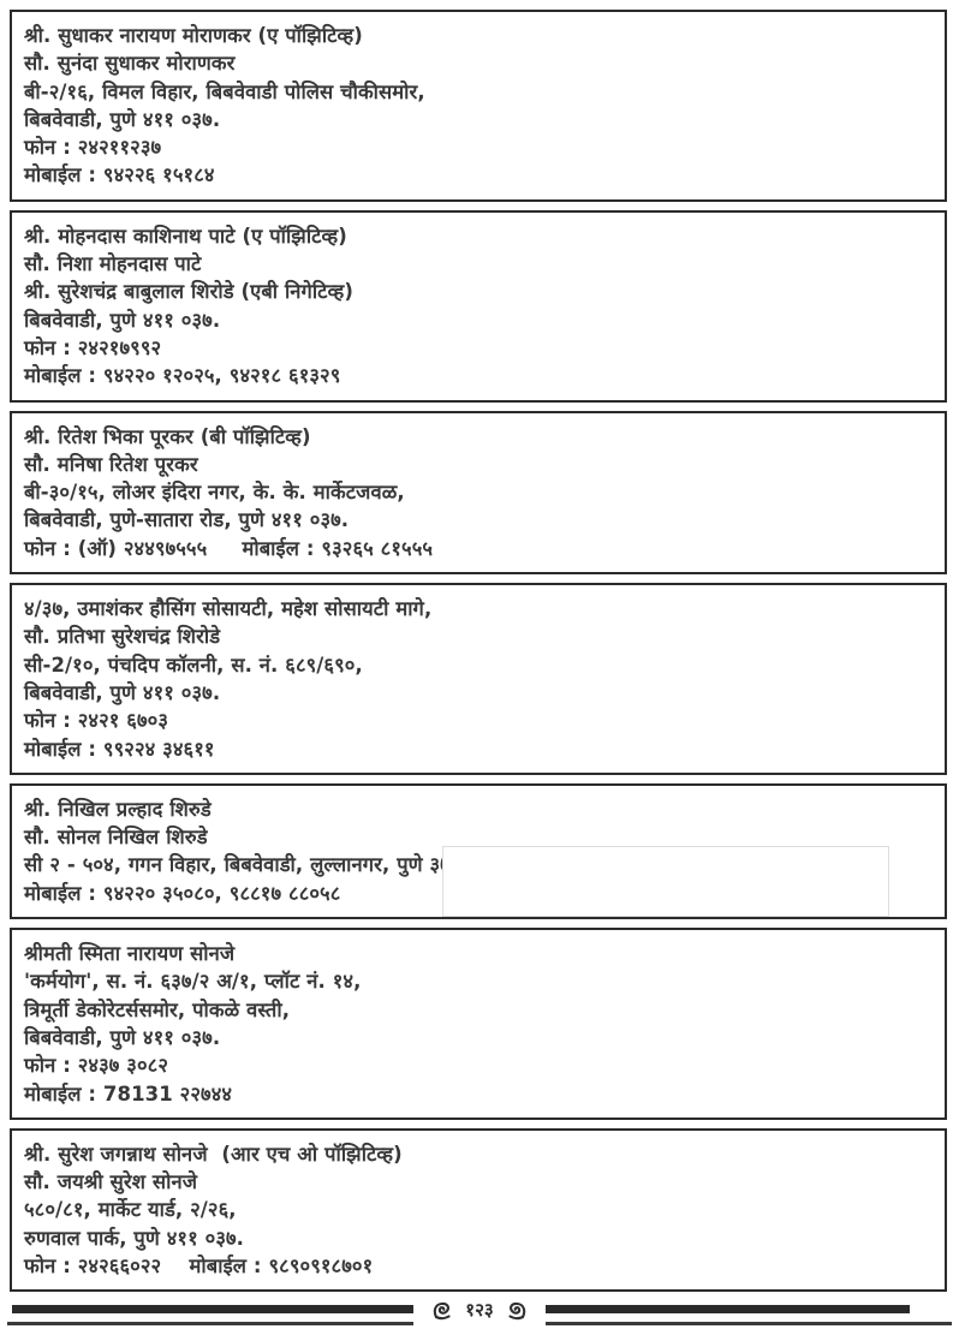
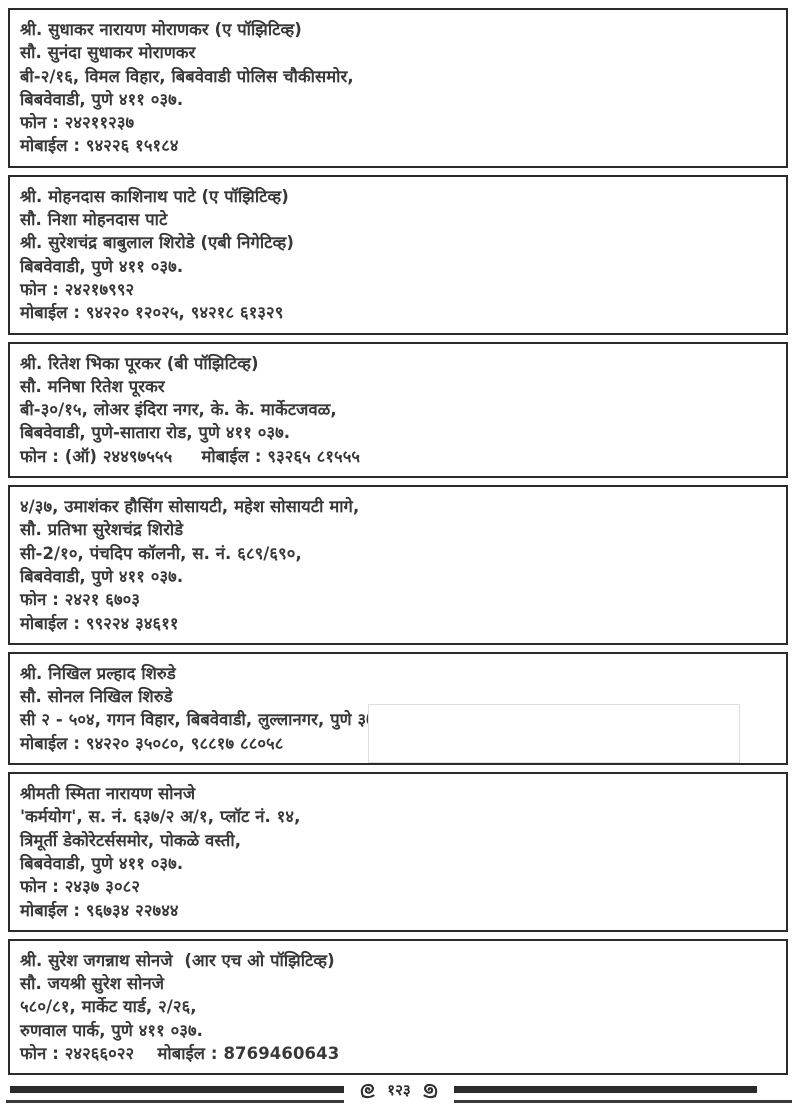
  श्री. सुधाकर नारायण मोराणकर (ए पॉझिटिव्ह)
  सौ. सुनंदा सुधाकर मोराणकर
  बी-२/१६, विमल विहार, बिबवेवाडी पोलिस चौकीसमोर,
  बिबवेवाडी, पुणे ४११ ०३७.
  फोन : २४२११२३७
  मोबाईल : ९४२२६ १५१८४
  श्री. मोहनदास काशिनाथ पाटे (ए पॉझिटिव्ह)
  सौ. निशा मोहनदास पाटे
  श्री. सुरेशचंद्र बाबुलाल शिरोडे (एबी निगेटिव्ह)
  बिबवेवाडी, पुणे ४११ ०३७.
  फोन : २४२१७९९२
  मोबाईल : ९४२२० १२०२५, ९४२१८ ६१३२९
  श्री. रितेश भिका पूरकर (बी पॉझिटिव्ह)
  सौ. मनिषा रितेश पूरकर
  बी-३०/१५, लोअर इंदिरा नगर, के. के. मार्केटजवळ,
  बिबवेवाडी, पुणे-सातारा रोड, पुणे ४११ ०३७.
  फोन : (ऑ) २४४९७५५५ मोबाईल : ९३२६५ ८१५५५
  ४/३७, उमाशंकर हौसिंग सोसायटी, महेश सोसायटी मागे,
  सौ. प्रतिभा सुरेशचंद्र शिरोडे
  सी-2/१०, पंचदिप कॉलनी, स. नं. ६८९/६९०,
  बिबवेवाडी, पुणे ४११ ०३७.
  फोन : २४२१ ६७०३
  मोबाईल : ९९२२४ ३४६११
  श्री. निखिल प्रल्हाद शिरुडे
  सौ. सोनल निखिल शिरुडे
  सी २ - ५०४, गगन विहार, बिबवेवाडी, लुल्लानगर, पुणे ३
  मोबाईल : ९४२२० ३५०८०, ९८८१७ ८८०५८
  श्रीमती स्मिता नारायण सोनजे
  'कर्मयोग', स. नं. ६३७/२ अ/१, प्लॉट नं. १४,
  त्रिमूर्ती डेकोरेटर्ससमोर, पोकळे वस्ती,
  बिबवेवाडी, पुणे ४११ ०३७.
  फोन : २४३७ ३०८२
- मोबाईल : 78131 २२७४४
+ मोबाईल : ९६७३४ २२७४४
  श्री. सुरेश जगन्नाथ सोनजे (आर एच ओ पॉझिटिव्ह)
  सौ. जयश्री सुरेश सोनजे
  ५८०/८१, मार्केट यार्ड, २/२६,
  रुणवाल पार्क, पुणे ४११ ०३७.
- फोन : २४२६६०२२ मोबाईल : ९८९०९१८७०१
+ फोन : २४२६६०२२ मोबाईल : 8769460643
  १२३
